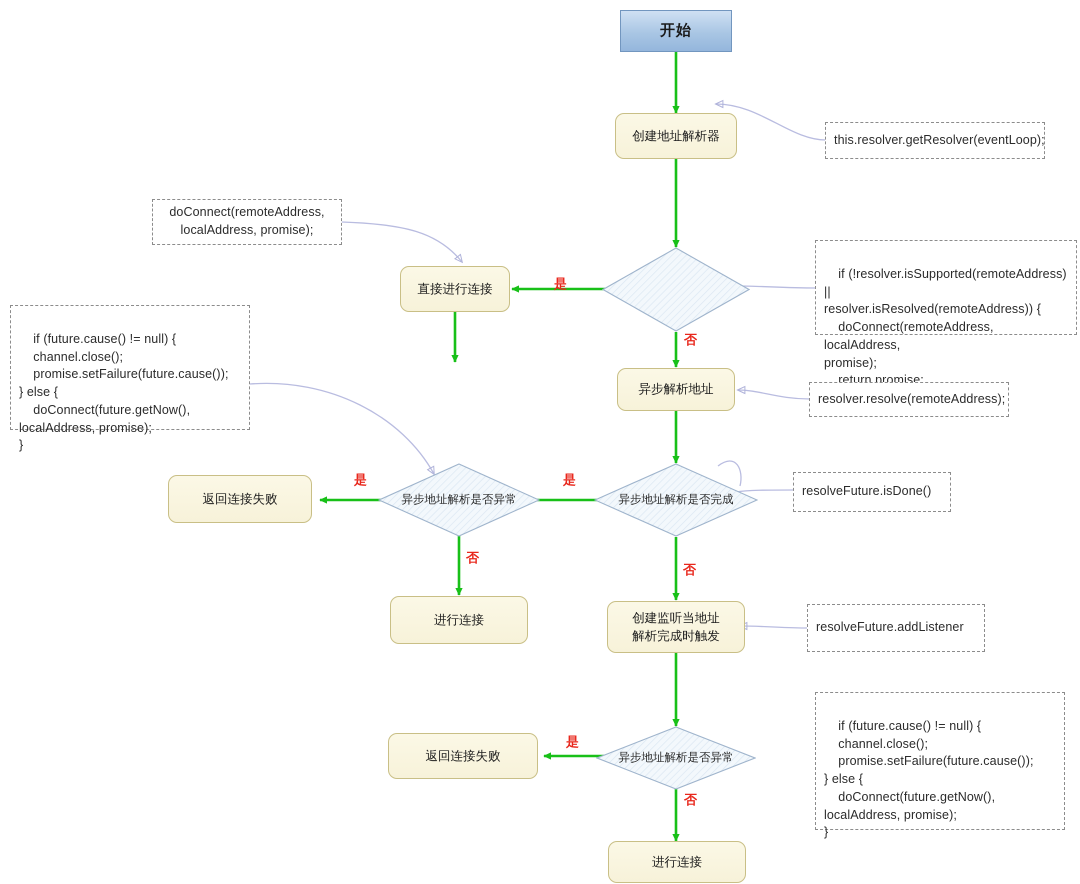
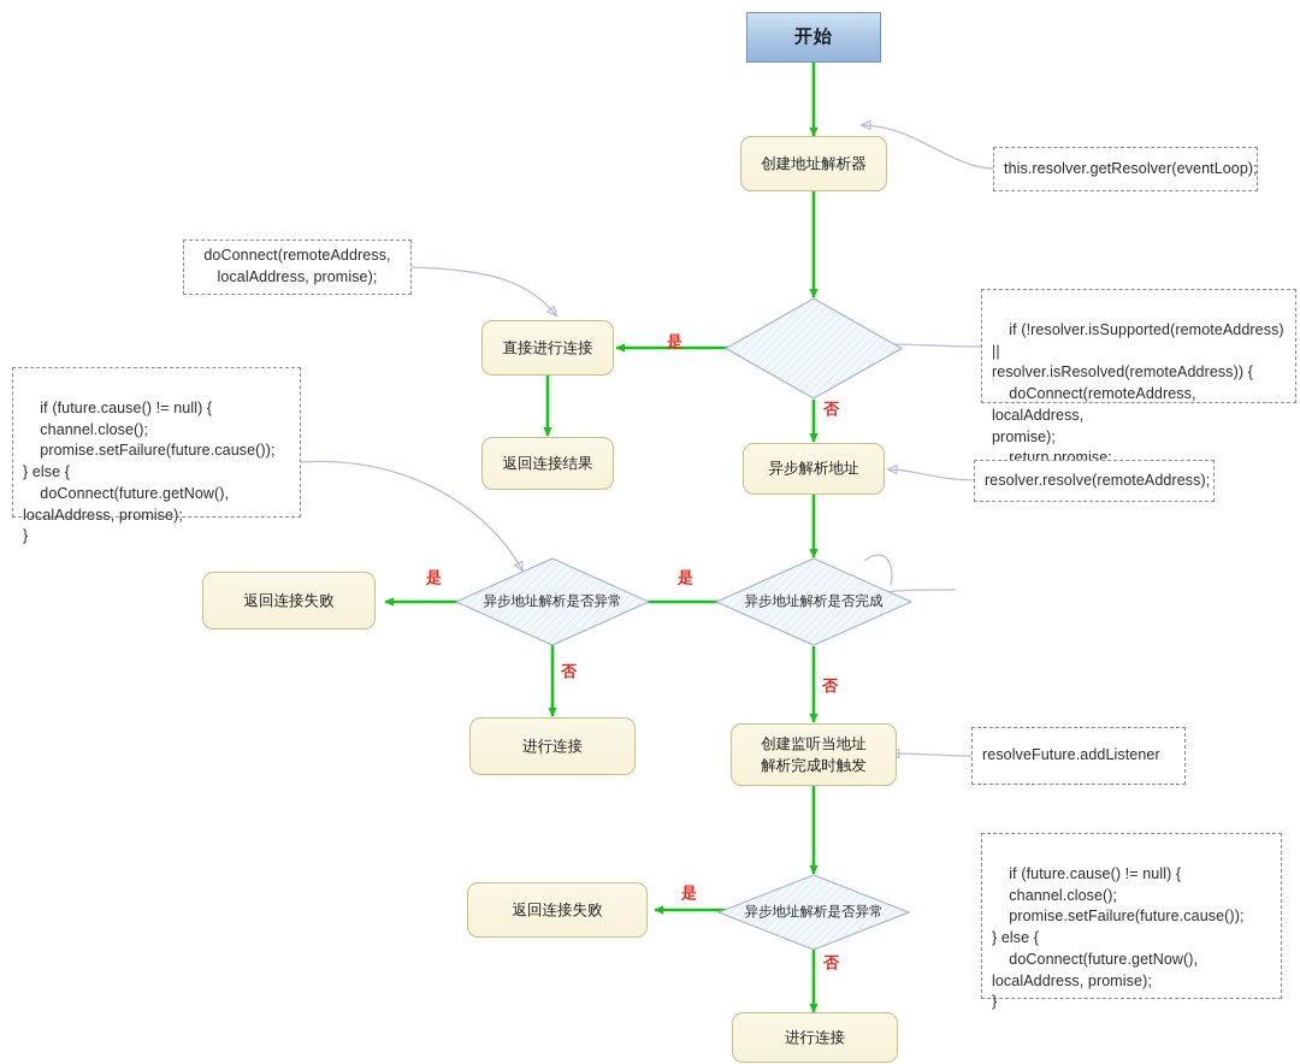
  开始
  创建地址解析器
  直接进行连接
+ 返回连接结果
  异步解析地址
  异步地址解析是否完成
  异步地址解析是否异常
  返回连接失败
  进行连接
  创建监听当地址
  解析完成时触发
  异步地址解析是否异常
  返回连接失败
  进行连接
  是
  否
  是
  否
  是
  否
  是
  否
  this.resolver.getResolver(eventLoop);
  doConnect(remoteAddress,
  localAddress, promise);
  if (!resolver.isSupported(remoteAddress) ||
  resolver.isResolved(remoteAddress)) {
  doConnect(remoteAddress, localAddress,
  promise);
  return promise;
  if (future.cause() != null) {
  channel.close();
  promise.setFailure(future.cause());
  } else {
  doConnect(future.getNow(),
  localAddress, promise);
  }
  resolver.resolve(remoteAddress);
- resolveFuture.isDone()
  resolveFuture.addListener
  if (future.cause() != null) {
  channel.close();
  promise.setFailure(future.cause());
  } else {
  doConnect(future.getNow(),
  localAddress, promise);
  }
